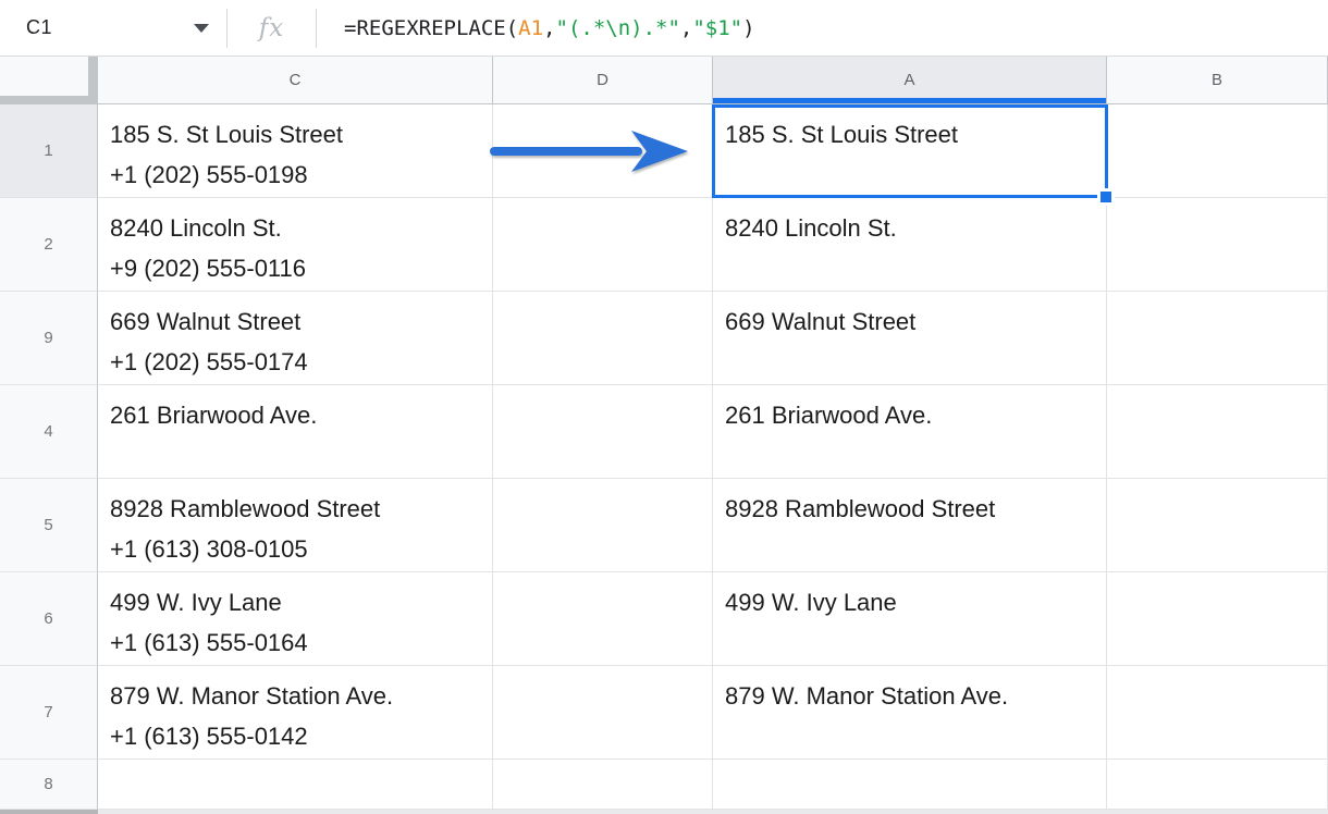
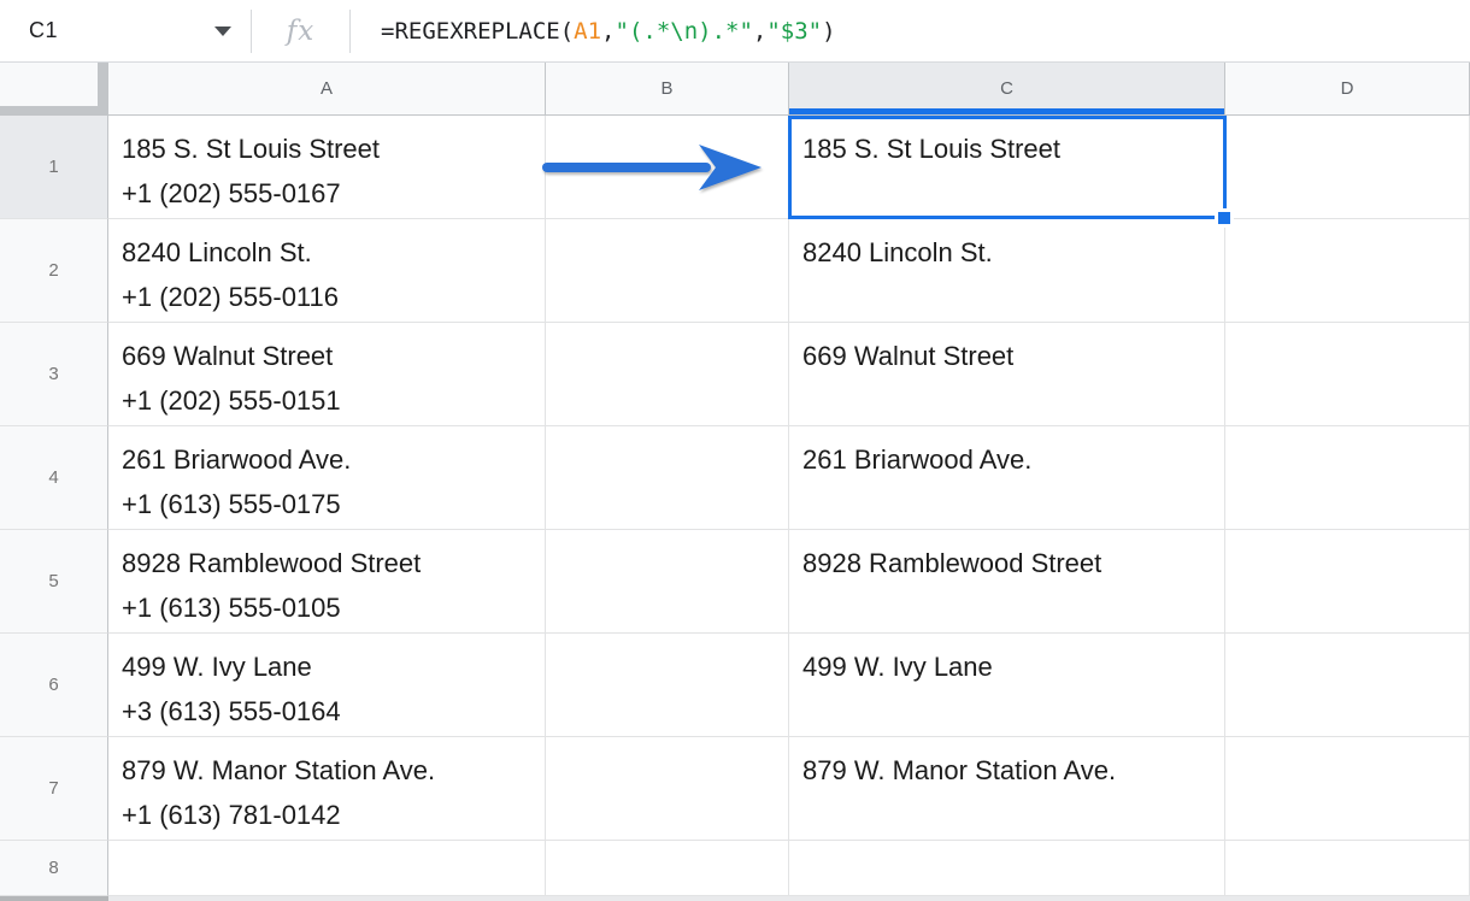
  C1
  fx
- =REGEXREPLACE(A1,"(.*\n).*","$1")
+ =REGEXREPLACE(A1,"(.*\n).*","$3")
- C
+ A
- D
+ B
- A
+ C
- B
+ D
  1
  185 S. St Louis Street
- +1 (202) 555-0198
+ +1 (202) 555-0167
  185 S. St Louis Street
  2
  8240 Lincoln St.
- +9 (202) 555-0116
+ +1 (202) 555-0116
  8240 Lincoln St.
- 9
+ 3
  669 Walnut Street
- +1 (202) 555-0174
+ +1 (202) 555-0151
  669 Walnut Street
  4
  261 Briarwood Ave.
+ +1 (613) 555-0175
  261 Briarwood Ave.
  5
  8928 Ramblewood Street
- +1 (613) 308-0105
+ +1 (613) 555-0105
  8928 Ramblewood Street
  6
  499 W. Ivy Lane
- +1 (613) 555-0164
+ +3 (613) 555-0164
  499 W. Ivy Lane
  7
  879 W. Manor Station Ave.
- +1 (613) 555-0142
+ +1 (613) 781-0142
  879 W. Manor Station Ave.
  8
